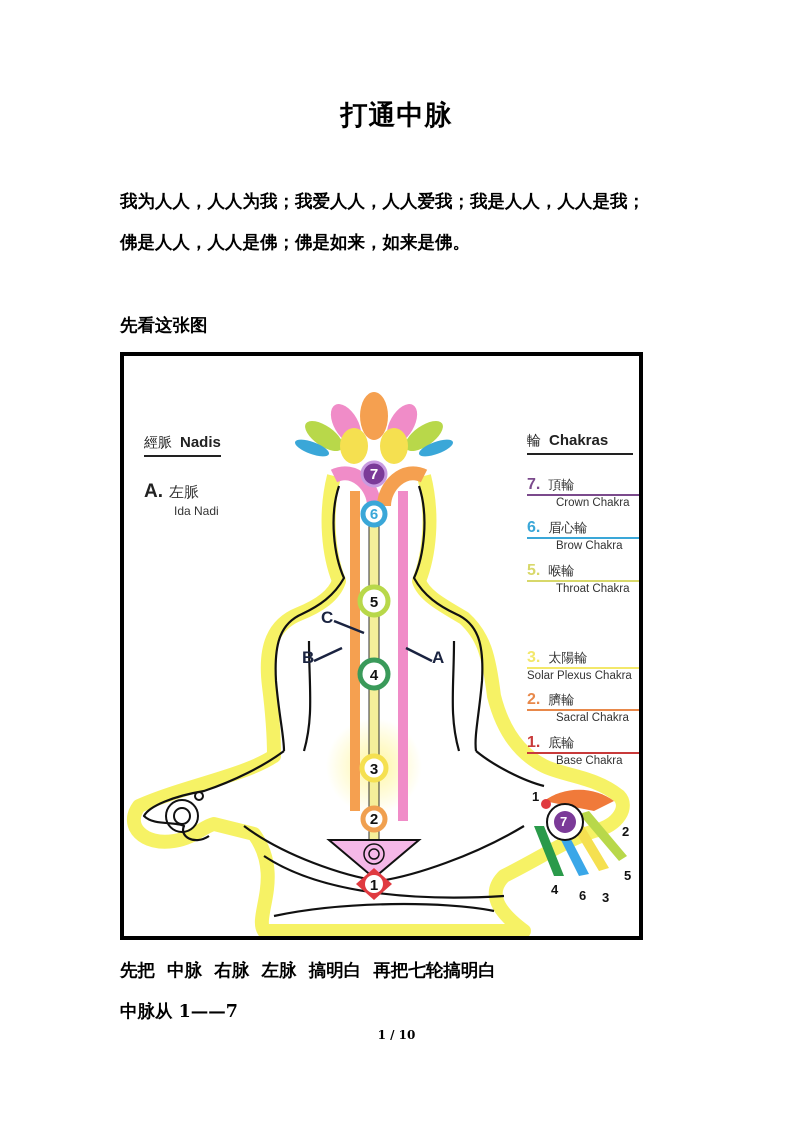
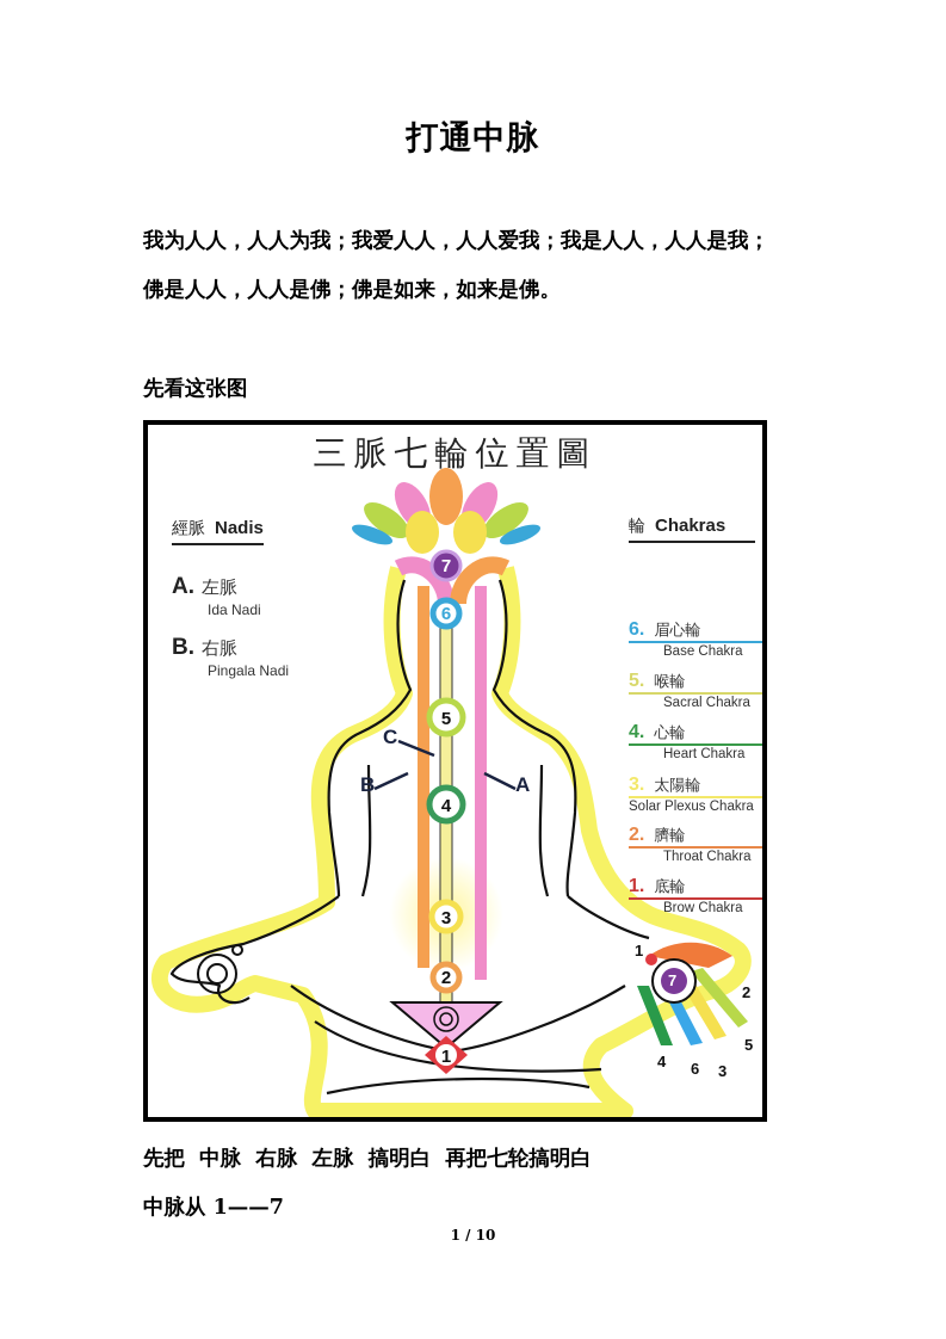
  打通中脉
  我为人人，人人为我；我爱人人，人人爱我；我是人人，人人是我；
  佛是人人，人人是佛；佛是如来，如来是佛。
  先看这张图
  7
  6
  5
  4
  3
  2
  1
+ 三脈七輪位置圖
  經脈 Nadis
  A. 左脈
  Ida Nadi
+ B. 右脈
+ Pingala Nadi
  輪 Chakras
- 7. 頂輪
- Crown Chakra
  6. 眉心輪
- Brow Chakra
+ Base Chakra
  5. 喉輪
- Throat Chakra
+ Sacral Chakra
+ 4. 心輪
+ Heart Chakra
  3. 太陽輪
  Solar Plexus Chakra
  2. 臍輪
- Sacral Chakra
+ Throat Chakra
  1. 底輪
- Base Chakra
+ Brow Chakra
  C
  B
  A
  1
  7
  2
  5
  4
  6
  3
  先把 中脉 右脉 左脉 搞明白 再把七轮搞明白
  中脉从 1——7
  1 / 10
